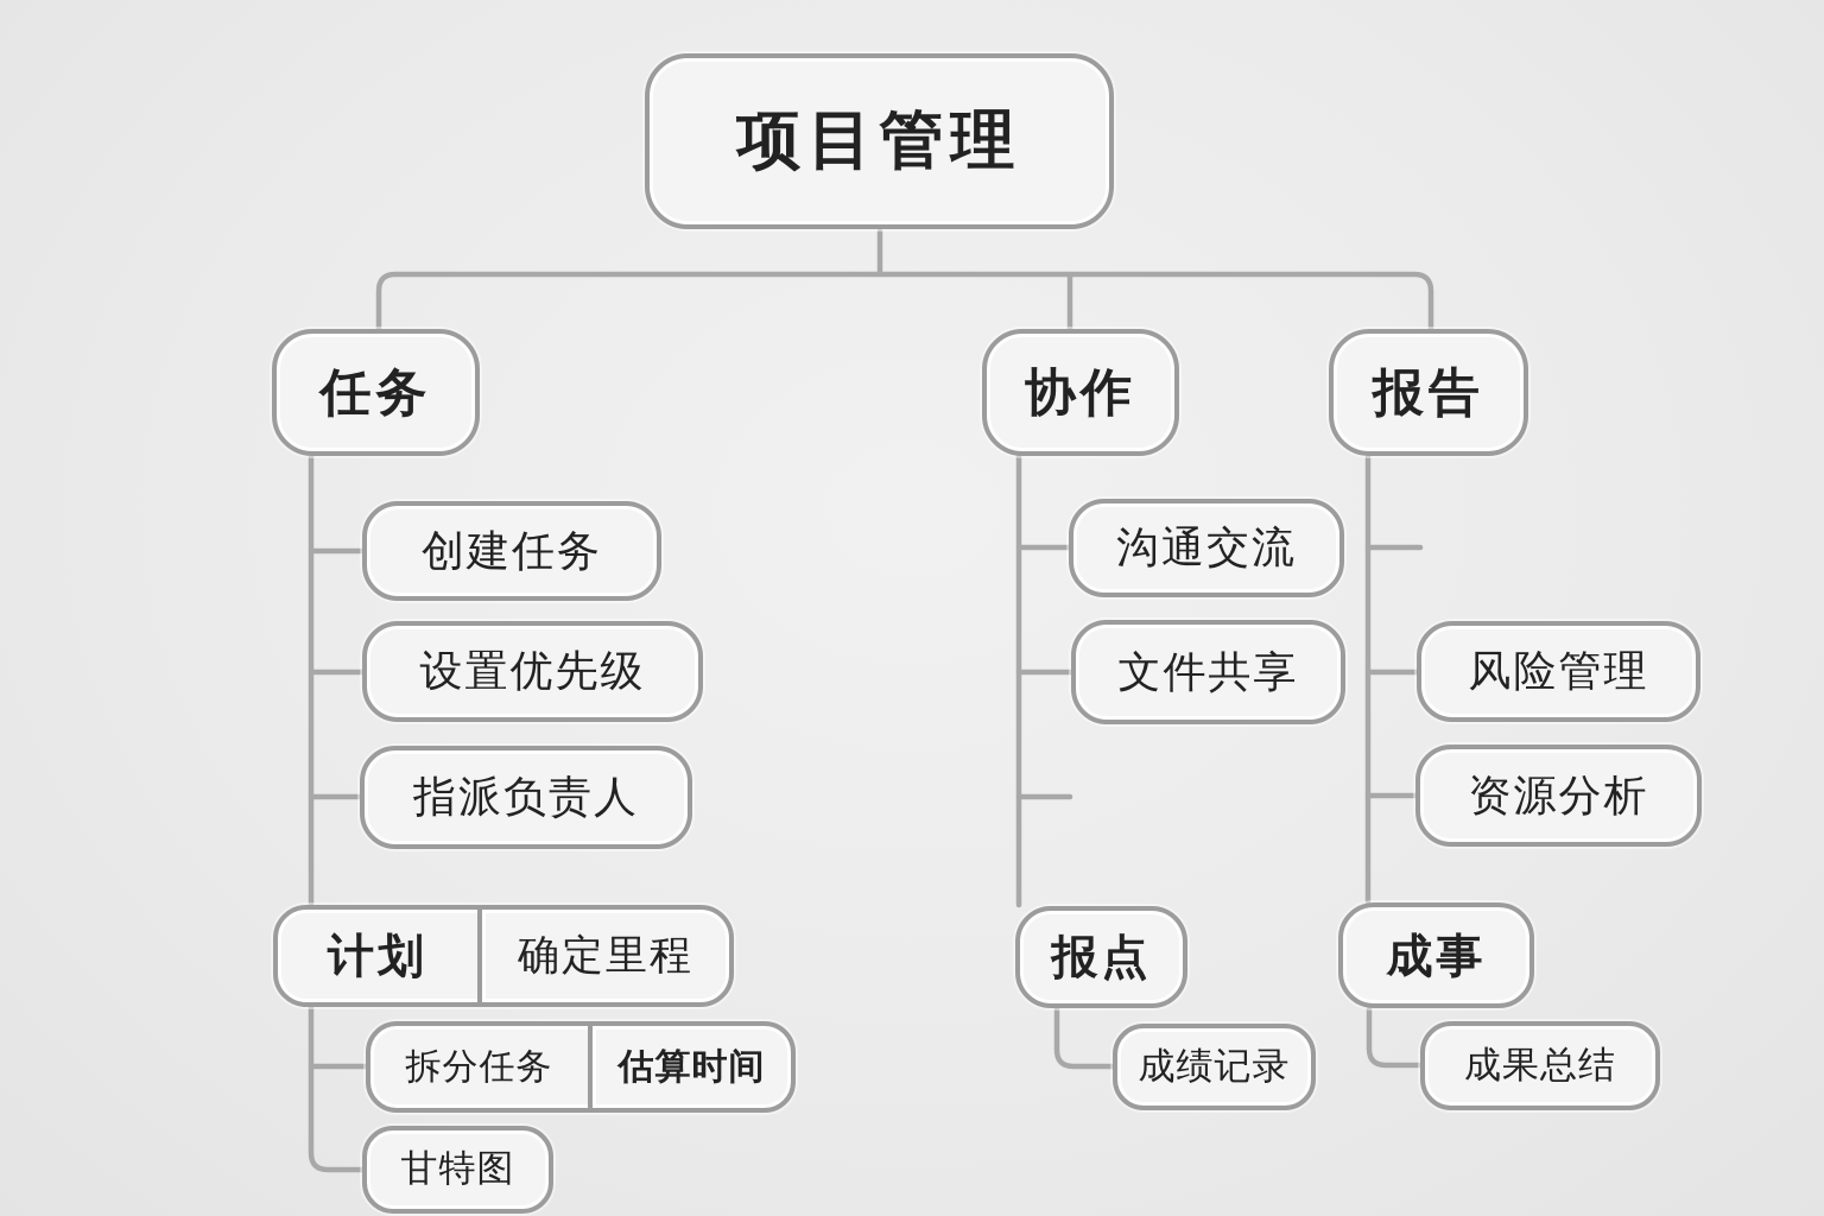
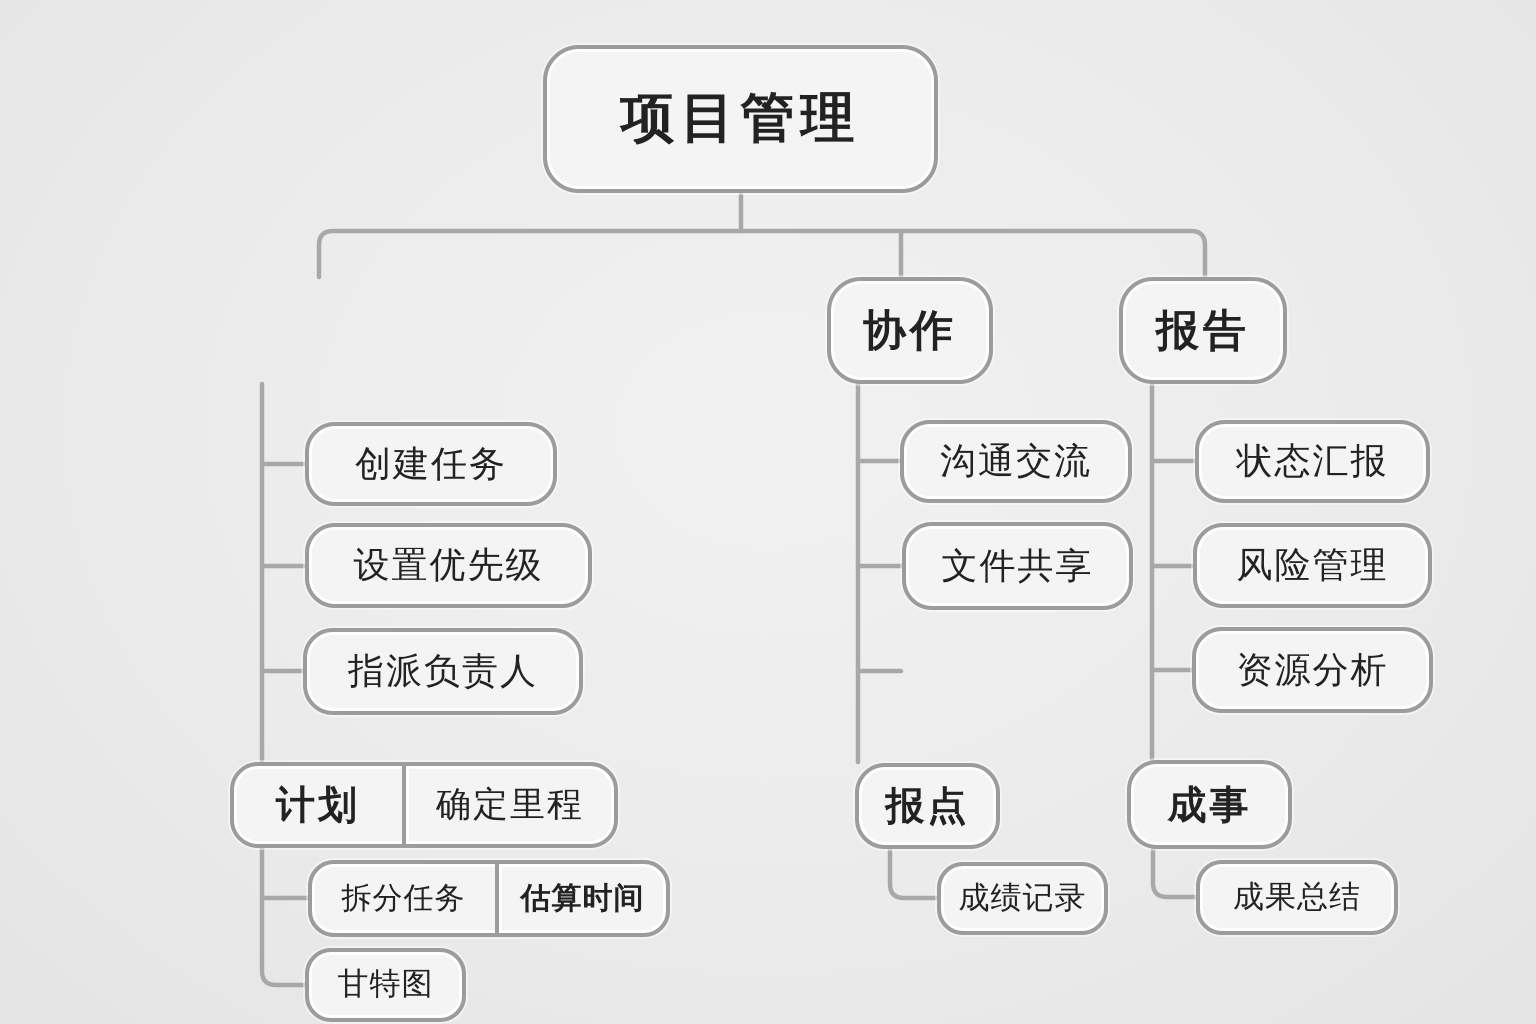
  项目管理
- 任务
  协作
  报告
  创建任务
  设置优先级
  指派负责人
  计划
  确定里程
  拆分任务
  估算时间
  甘特图
  沟通交流
  文件共享
  报点
  成绩记录
+ 状态汇报
  风险管理
  资源分析
  成事
  成果总结
